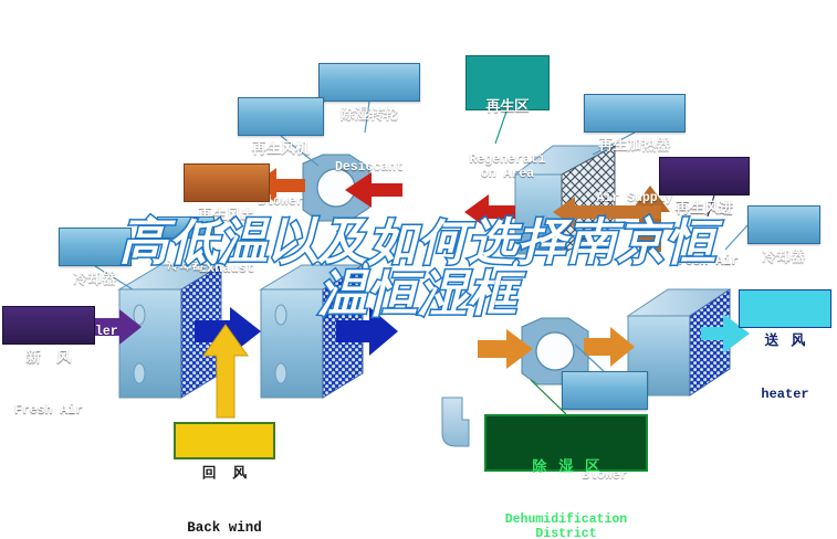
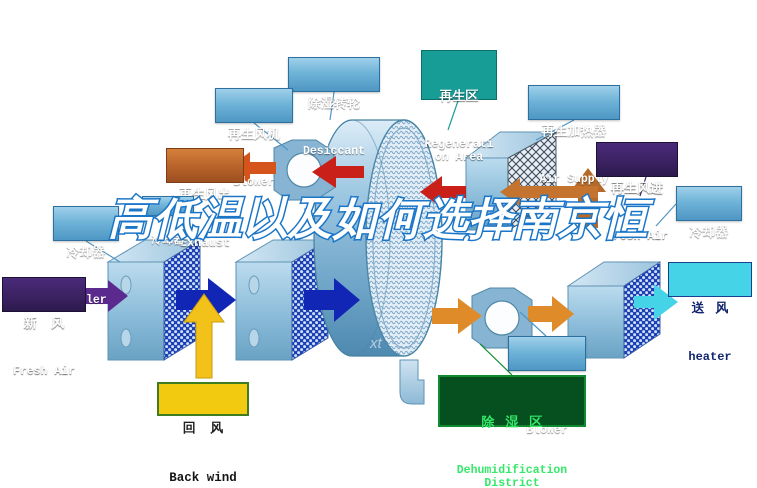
+ xt
  除湿转轮
  Desiccant
  再生风机
  再生区
  Regenerati
  on Area
  再生加热器
  Air Supply
  再生风出
  Exhaust
  再生风进
  Fresh Air
  冷却器
  冷却器
  冷却器
  新 风
  Fresh Air
  送 风
  heater
  Blower
  回 风
  Back wind
  除 湿 区
  Dehumidification
  District
  高低温以及如何选择南京恒
- 温恒湿框
